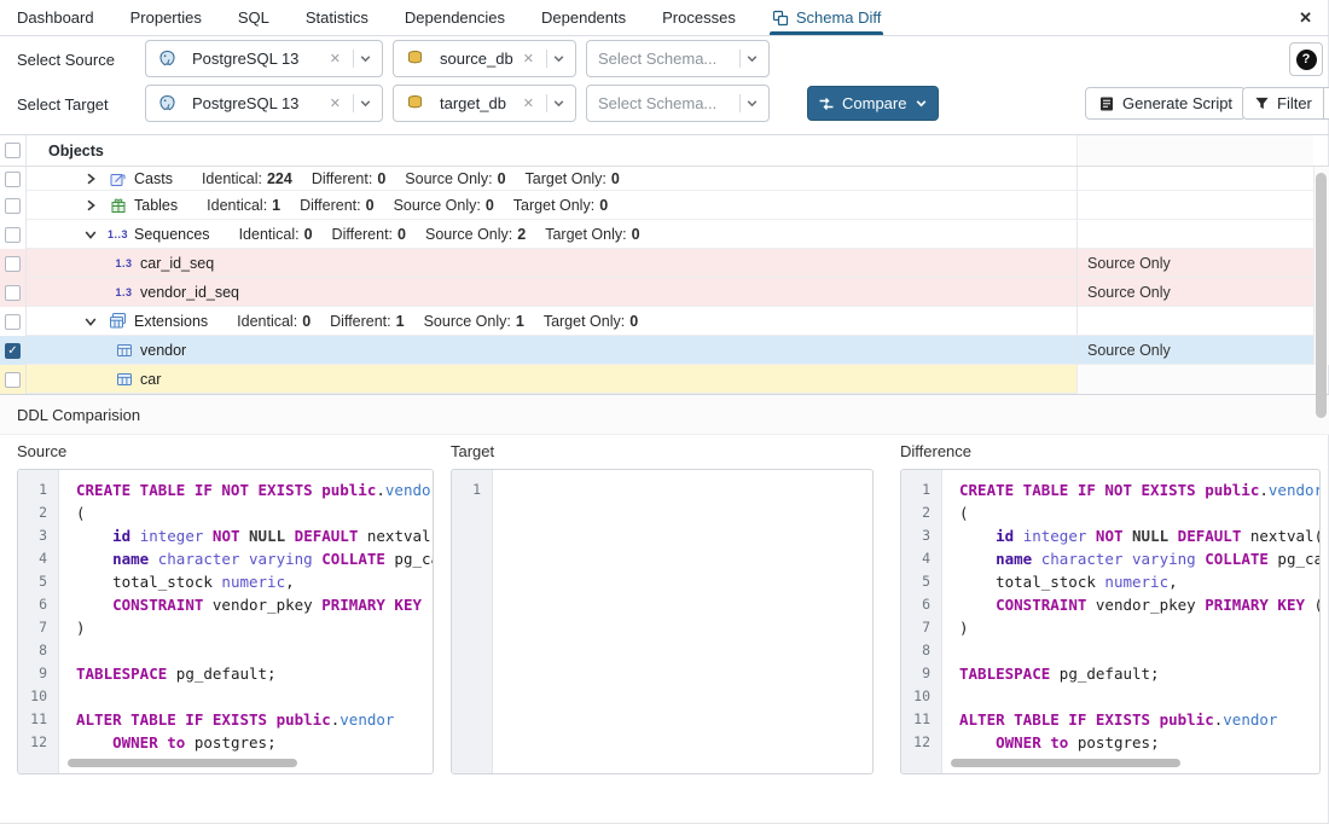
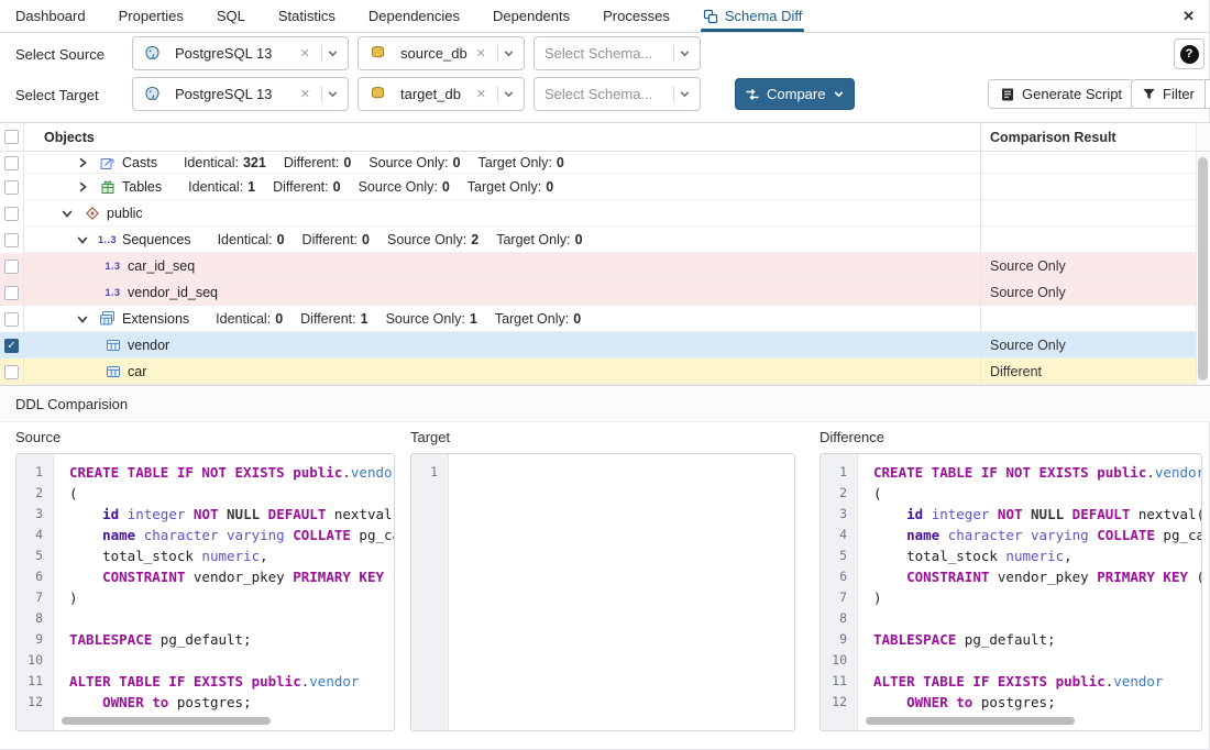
  Dashboard
  Properties
  SQL
  Statistics
  Dependencies
  Dependents
  Processes
  Schema Diff
  ✕
  Select Source
  PostgreSQL 13
  ✕
  source_db
  ✕
  Select Schema...
  ?
  Select Target
  PostgreSQL 13
  ✕
  target_db
  ✕
  Select Schema...
  Compare
  Generate Script
  Filter
  Objects
+ Comparison Result
  Casts
- Identical: 224
+ Identical: 321
  Different: 0
  Source Only: 0
  Target Only: 0
  Tables
  Identical: 1
  Different: 0
  Source Only: 0
  Target Only: 0
+ public
  1..3
  Sequences
  Identical: 0
  Different: 0
  Source Only: 2
  Target Only: 0
  1.3
  car_id_seq
  Source Only
  1.3
  vendor_id_seq
  Source Only
  Extensions
  Identical: 0
  Different: 1
  Source Only: 1
  Target Only: 0
  ✓
  vendor
  Source Only
  car
+ Different
  DDL Comparision
  Source
  Target
  Difference
  1
  2
  3
  4
  5
  6
  7
  8
  9
  10
  11
  12
  CREATE TABLE IF NOT EXISTS public.vendo
  (
  id integer NOT NULL DEFAULT nextval
  name character varying COLLATE pg_c
  total_stock numeric,
  CONSTRAINT vendor_pkey PRIMARY KEY
  )
  TABLESPACE pg_default;
  ALTER TABLE IF EXISTS public.vendor
  OWNER to postgres;
  1
  1
  2
  3
  4
  5
  6
  7
  8
  9
  10
  11
  12
  CREATE TABLE IF NOT EXISTS public.vendor
  (
  id integer NOT NULL DEFAULT nextval(
  name character varying COLLATE pg_ca
  total_stock numeric,
  CONSTRAINT vendor_pkey PRIMARY KEY (
  )
  TABLESPACE pg_default;
  ALTER TABLE IF EXISTS public.vendor
  OWNER to postgres;
